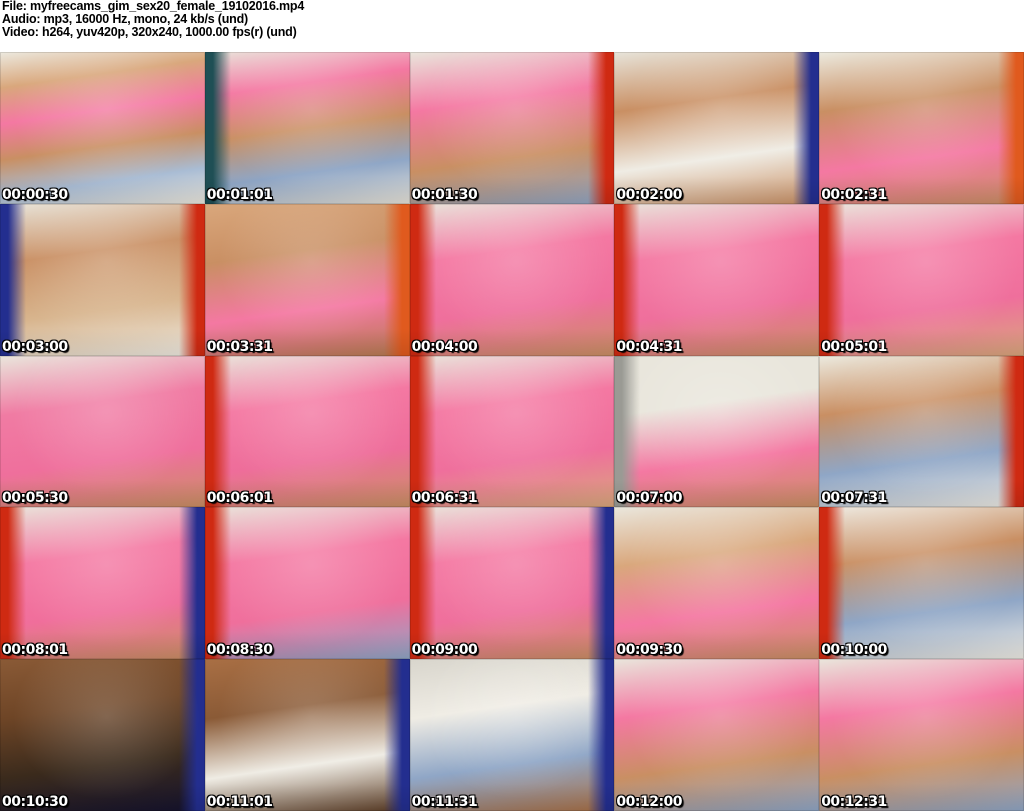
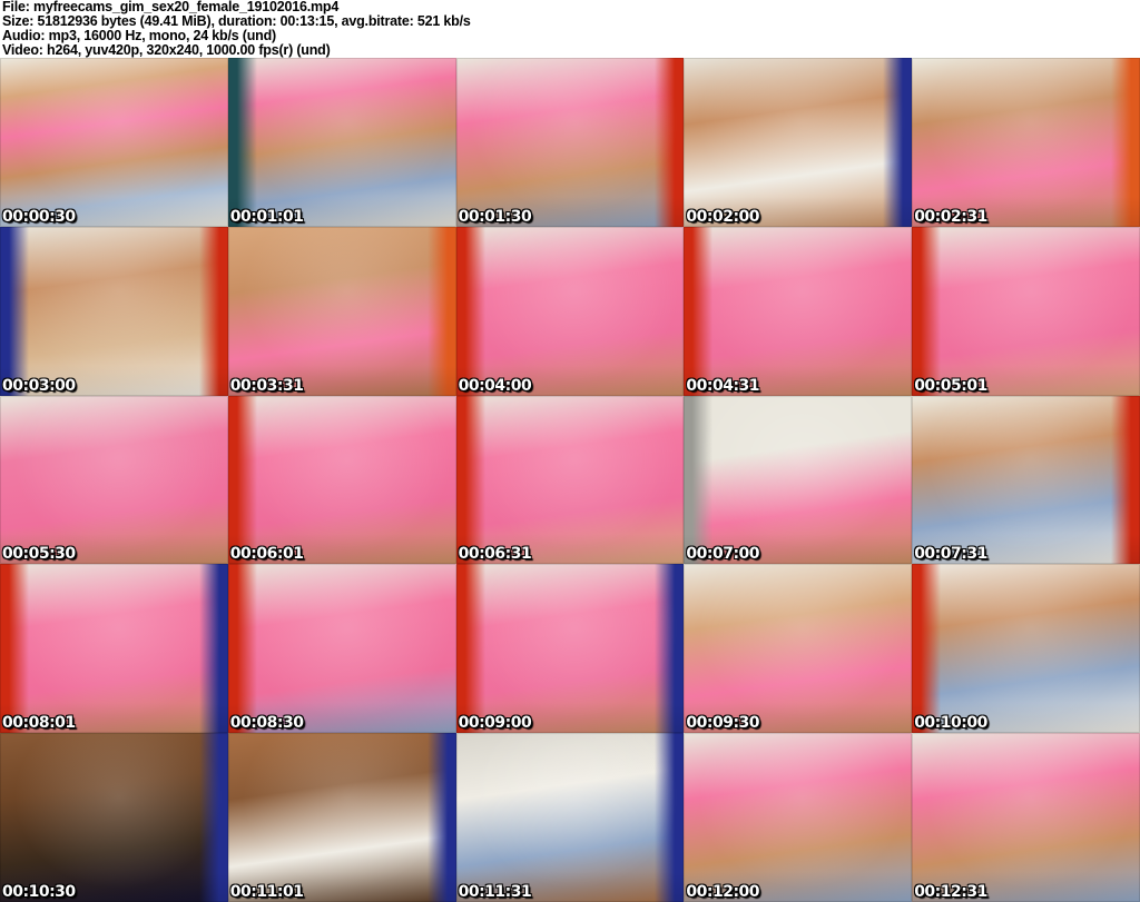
  File: myfreecams_gim_sex20_female_19102016.mp4
+ Size: 51812936 bytes (49.41 MiB), duration: 00:13:15, avg.bitrate: 521 kb/s
  Audio: mp3, 16000 Hz, mono, 24 kb/s (und)
  Video: h264, yuv420p, 320x240, 1000.00 fps(r) (und)
  00:00:30
  00:01:01
  00:01:30
  00:02:00
  00:02:31
  00:03:00
  00:03:31
  00:04:00
  00:04:31
  00:05:01
  00:05:30
  00:06:01
  00:06:31
  00:07:00
  00:07:31
  00:08:01
  00:08:30
  00:09:00
  00:09:30
  00:10:00
  00:10:30
  00:11:01
  00:11:31
  00:12:00
  00:12:31
